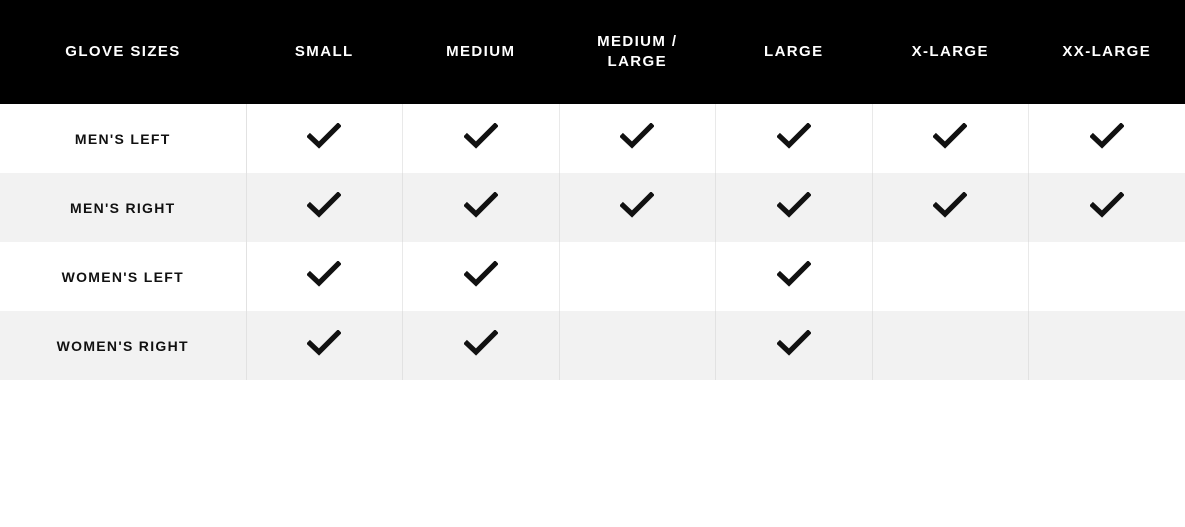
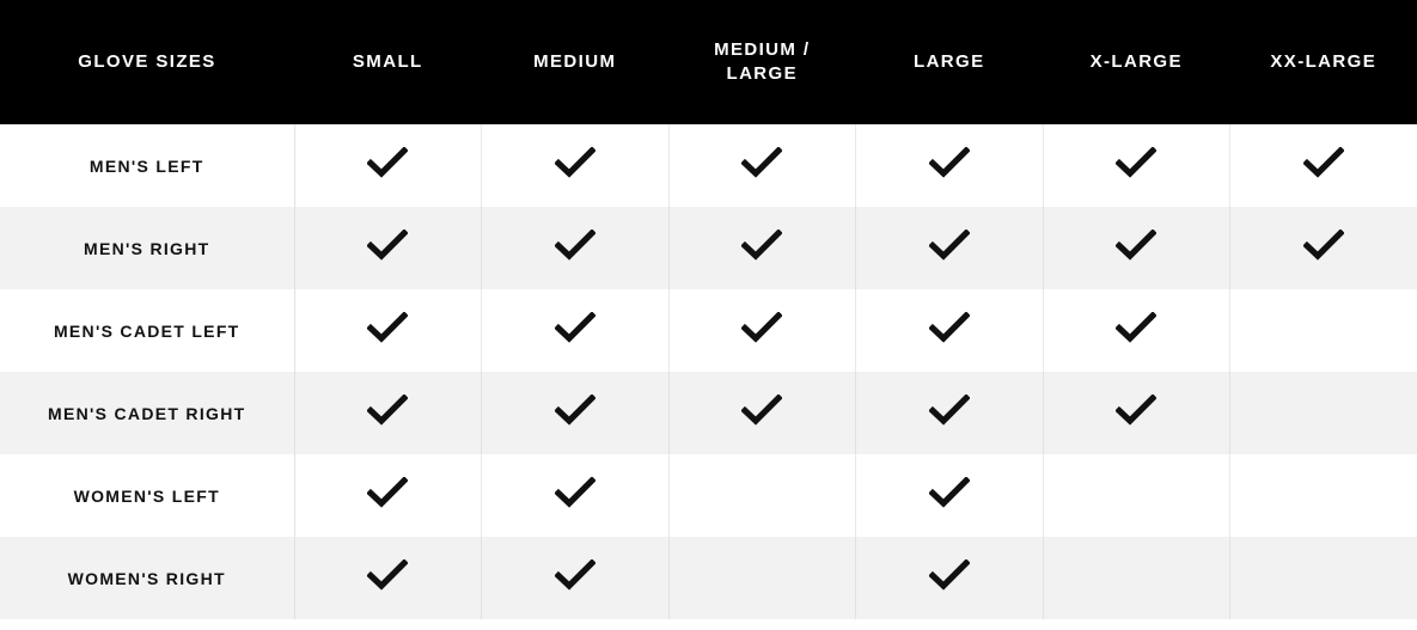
  GLOVE SIZES	SMALL	MEDIUM	MEDIUM / LARGE	LARGE	X-LARGE	XX-LARGE
  MEN'S LEFT
  MEN'S RIGHT
+ MEN'S CADET LEFT
+ MEN'S CADET RIGHT
  WOMEN'S LEFT
  WOMEN'S RIGHT
